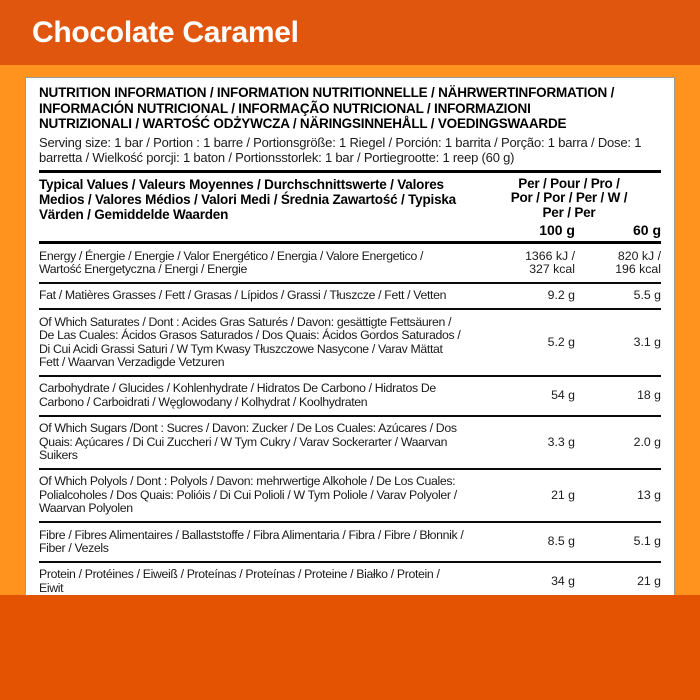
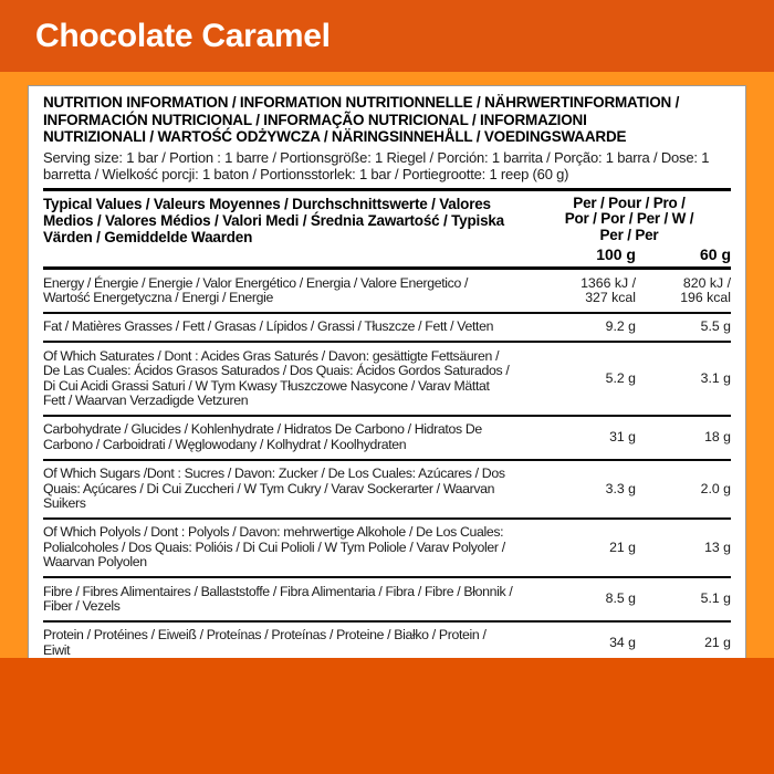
  Chocolate Caramel
  NUTRITION INFORMATION / INFORMATION NUTRITIONNELLE / NÄHRWERTINFORMATION / INFORMACIÓN NUTRICIONAL / INFORMAÇÃO NUTRICIONAL / INFORMAZIONI NUTRIZIONALI / WARTOŚĆ ODŻYWCZA / NÄRINGSINNEHÅLL / VOEDINGSWAARDE
  Serving size: 1 bar / Portion : 1 barre / Portionsgröße: 1 Riegel / Porción: 1 barrita / Porção: 1 barra / Dose: 1 barretta / Wielkość porcji: 1 baton / Portionsstorlek: 1 bar / Portiegrootte: 1 reep (60 g)
  Typical Values / Valeurs Moyennes / Durchschnittswerte / Valores Medios / Valores Médios / Valori Medi / Średnia Zawartość / Typiska Värden / Gemiddelde Waarden
  Per / Pour / Pro /
  Por / Por / Per / W /
  Per / Per
  100 g
  60 g
  Energy / Énergie / Energie / Valor Energético / Energia / Valore Energetico / Wartość Energetyczna / Energi / Energie
  1366 kJ /
  327 kcal
  820 kJ /
  196 kcal
  Fat / Matières Grasses / Fett / Grasas / Lípidos / Grassi / Tłuszcze / Fett / Vetten
  9.2 g
  5.5 g
  Of Which Saturates / Dont : Acides Gras Saturés / Davon: gesättigte Fettsäuren / De Las Cuales: Ácidos Grasos Saturados / Dos Quais: Ácidos Gordos Saturados / Di Cui Acidi Grassi Saturi / W Tym Kwasy Tłuszczowe Nasycone / Varav Mättat Fett / Waarvan Verzadigde Vetzuren
  5.2 g
  3.1 g
  Carbohydrate / Glucides / Kohlenhydrate / Hidratos De Carbono / Hidratos De Carbono / Carboidrati / Węglowodany / Kolhydrat / Koolhydraten
- 54 g
+ 31 g
  18 g
  Of Which Sugars /Dont : Sucres / Davon: Zucker / De Los Cuales: Azúcares / Dos Quais: Açúcares / Di Cui Zuccheri / W Tym Cukry / Varav Sockerarter / Waarvan Suikers
  3.3 g
  2.0 g
  Of Which Polyols / Dont : Polyols / Davon: mehrwertige Alkohole / De Los Cuales: Polialcoholes / Dos Quais: Polióis / Di Cui Polioli / W Tym Poliole / Varav Polyoler / Waarvan Polyolen
  21 g
  13 g
  Fibre / Fibres Alimentaires / Ballaststoffe / Fibra Alimentaria / Fibra / Fibre / Błonnik / Fiber / Vezels
  8.5 g
  5.1 g
  Protein / Protéines / Eiweiß / Proteínas / Proteínas / Proteine / Białko / Protein / Eiwit
  34 g
  21 g
